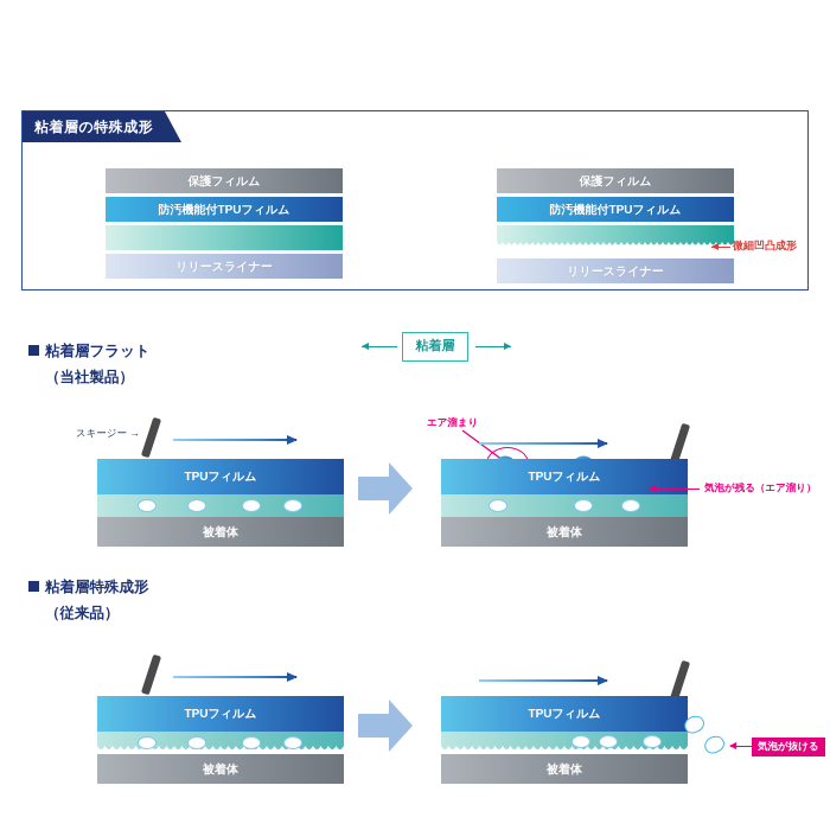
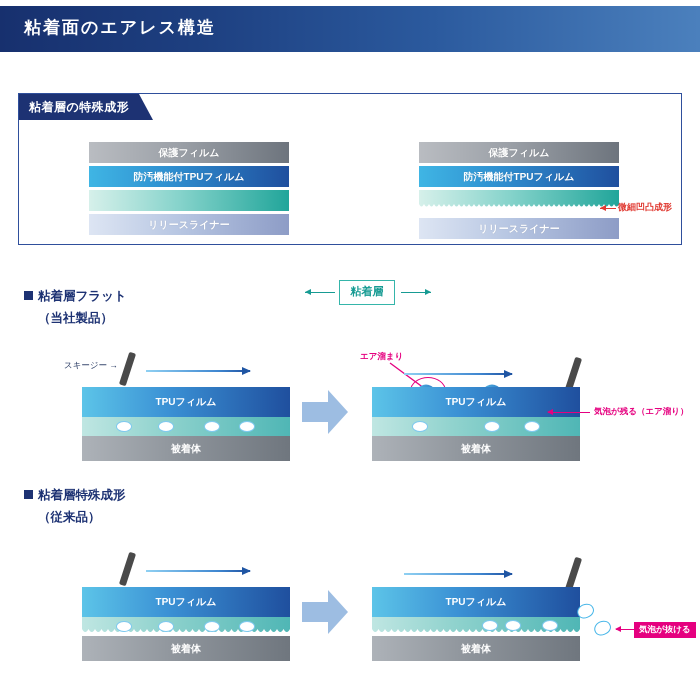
+ 粘着面のエアレス構造
  粘着層の特殊成形
  保護フィルム
  防汚機能付TPUフィルム
  リリースライナー
  粘着層
  保護フィルム
  防汚機能付TPUフィルム
  リリースライナー
  微細凹凸成形
  粘着層フラット
  （当社製品）
  スキージー →
  TPUフィルム
  被着体
  エア溜まり
  TPUフィルム
  被着体
  気泡が残る（エア溜り）
  粘着層特殊成形
  （従来品）
  TPUフィルム
  被着体
  TPUフィルム
  被着体
  気泡が抜ける
